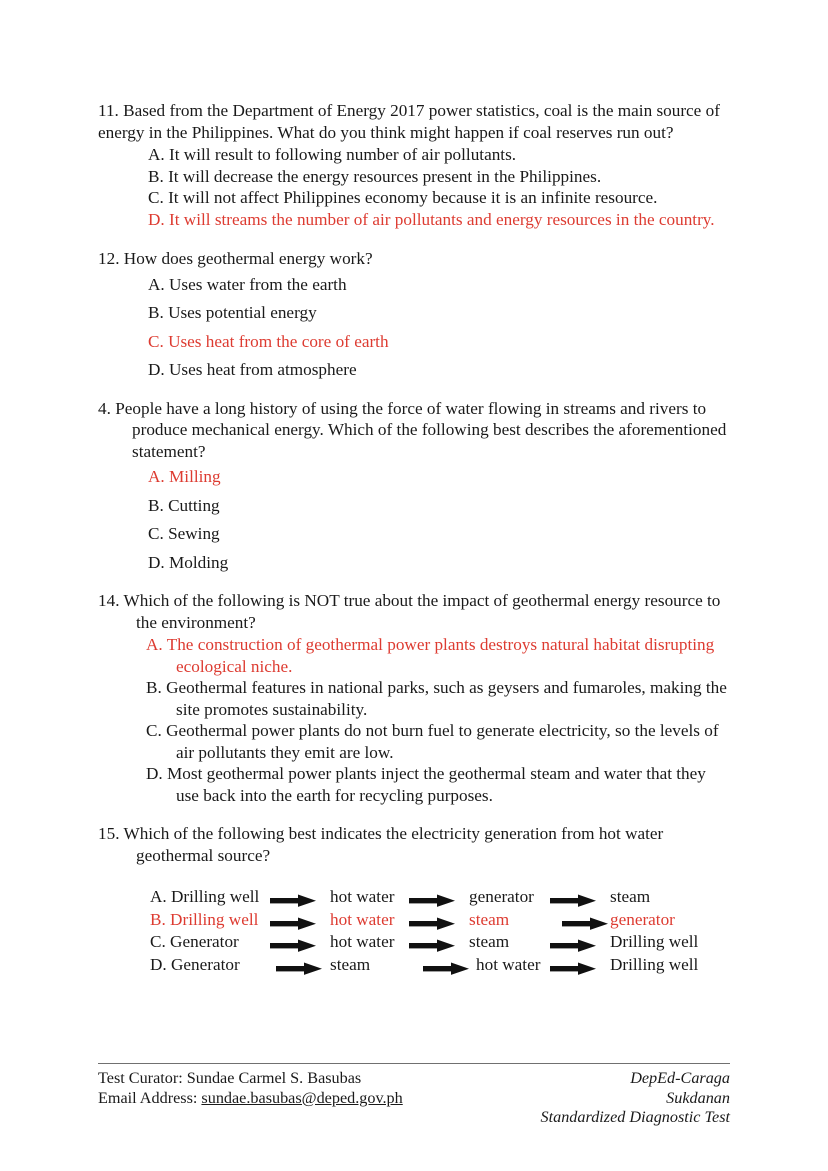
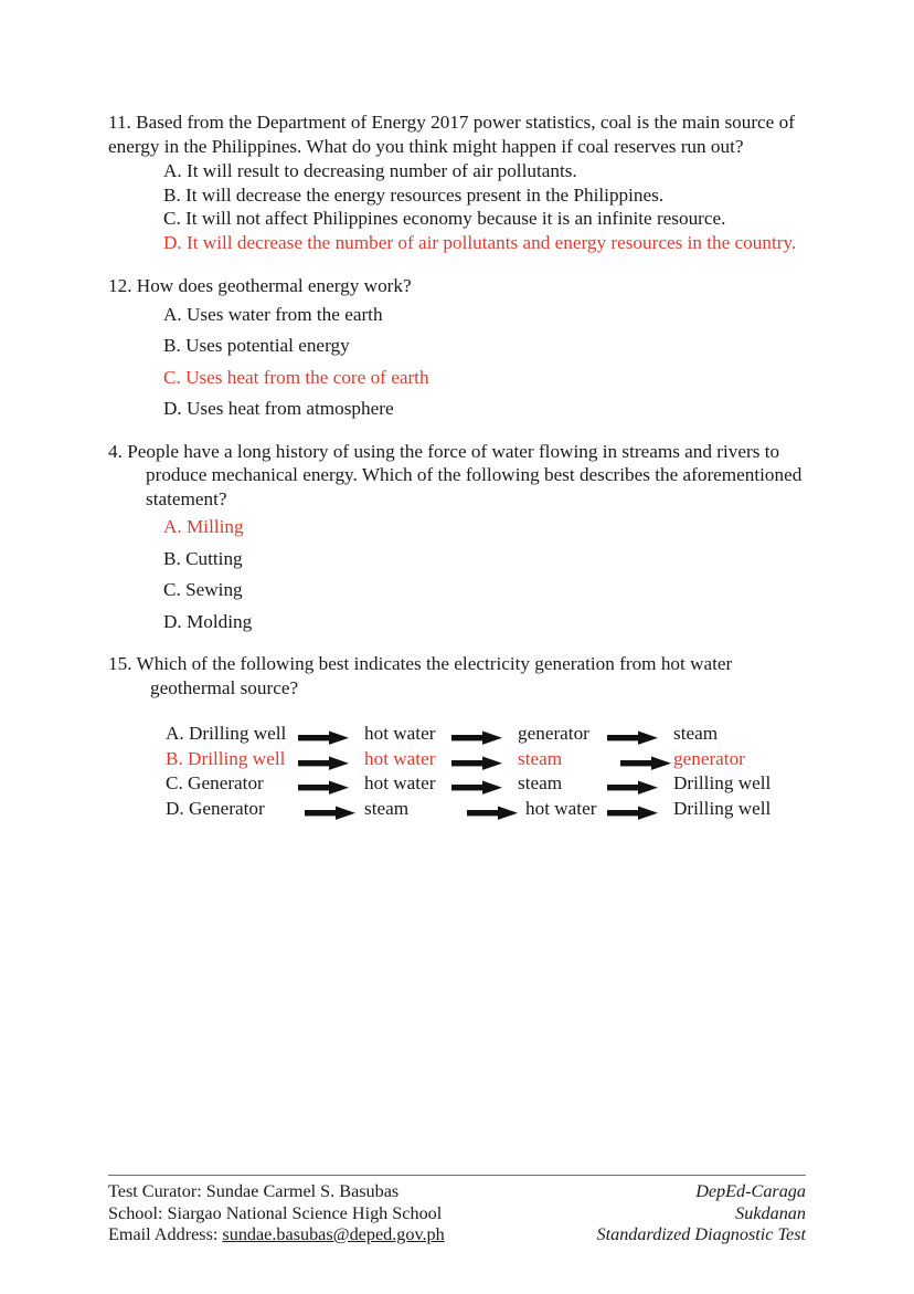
  11. Based from the Department of Energy 2017 power statistics, coal is the main source of energy in the Philippines. What do you think might happen if coal reserves run out?
- A. It will result to following number of air pollutants.
+ A. It will result to decreasing number of air pollutants.
  B. It will decrease the energy resources present in the Philippines.
  C. It will not affect Philippines economy because it is an infinite resource.
- D. It will streams the number of air pollutants and energy resources in the country.
+ D. It will decrease the number of air pollutants and energy resources in the country.
  12. How does geothermal energy work?
  A. Uses water from the earth
  B. Uses potential energy
  C. Uses heat from the core of earth
  D. Uses heat from atmosphere
  4. People have a long history of using the force of water flowing in streams and rivers to produce mechanical energy. Which of the following best describes the aforementioned statement?
  A. Milling
  B. Cutting
  C. Sewing
  D. Molding
- 14. Which of the following is NOT true about the impact of geothermal energy resource to the environment?
- A. The construction of geothermal power plants destroys natural habitat disrupting ecological niche.
- B. Geothermal features in national parks, such as geysers and fumaroles, making the site promotes sustainability.
- C. Geothermal power plants do not burn fuel to generate electricity, so the levels of air pollutants they emit are low.
- D. Most geothermal power plants inject the geothermal steam and water that they use back into the earth for recycling purposes.
  15. Which of the following best indicates the electricity generation from hot water geothermal source?
  A. Drilling well
  hot water
  generator
  steam
  B. Drilling well
  hot water
  steam
  generator
  C. Generator
  hot water
  steam
  Drilling well
  D. Generator
  steam
  hot water
  Drilling well
  Test Curator: Sundae Carmel S. Basubas
+ School: Siargao National Science High School
  Email Address: sundae.basubas@deped.gov.ph
  DepEd-Caraga
  Sukdanan
  Standardized Diagnostic Test
